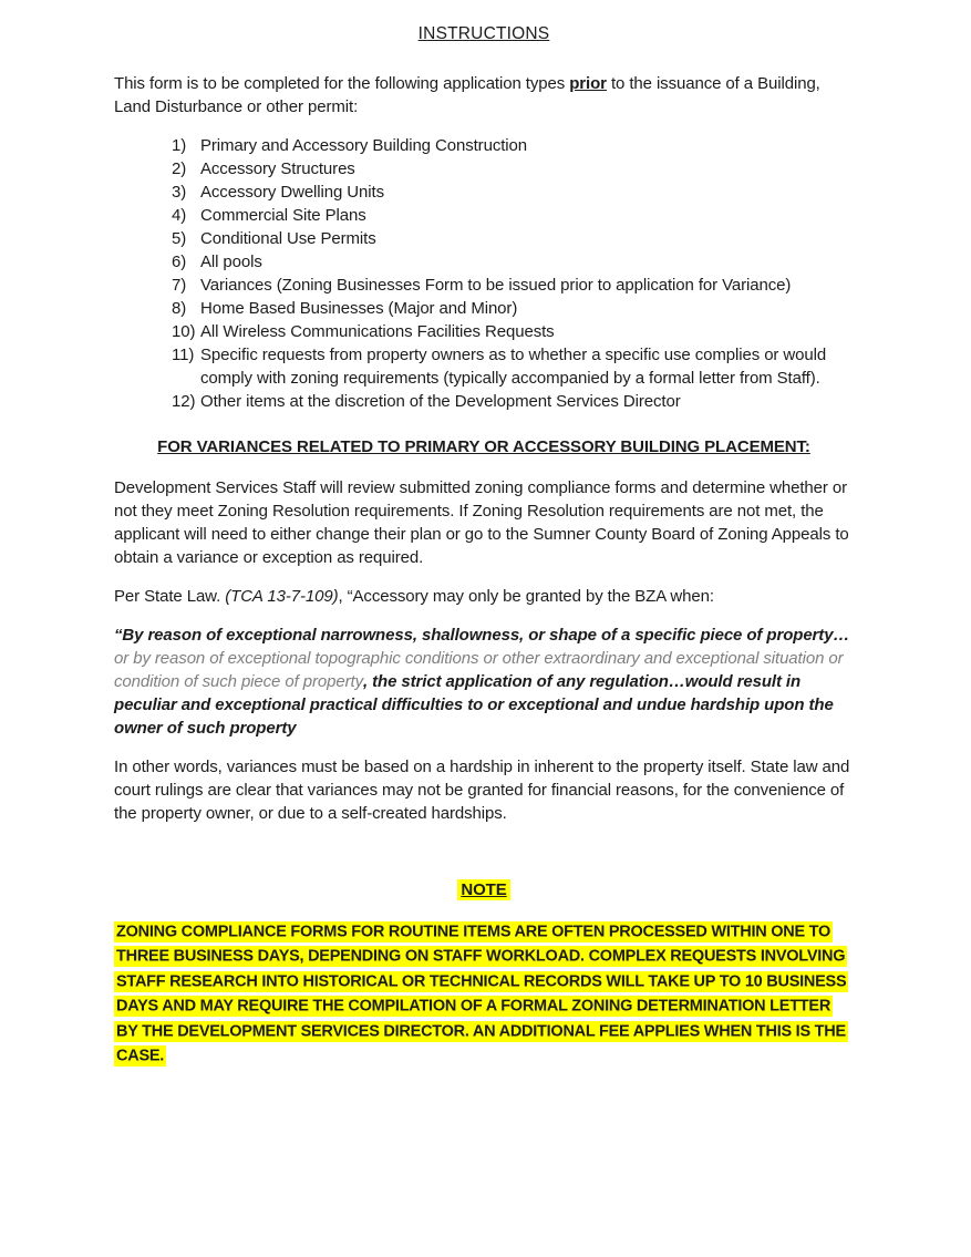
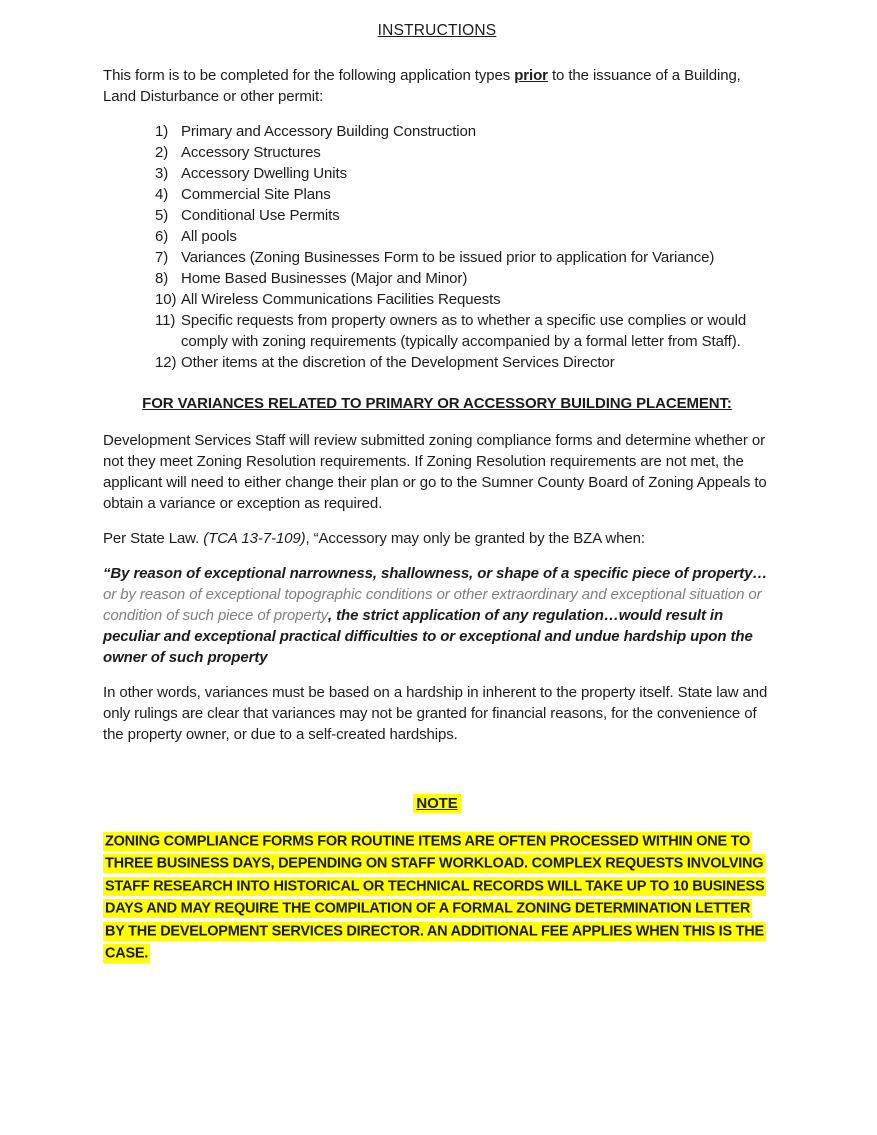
  INSTRUCTIONS
  This form is to be completed for the following application types prior to the issuance of a Building, Land Disturbance or other permit:
  1)
  Primary and Accessory Building Construction
  2)
  Accessory Structures
  3)
  Accessory Dwelling Units
  4)
  Commercial Site Plans
  5)
  Conditional Use Permits
  6)
  All pools
  7)
  Variances (Zoning Businesses Form to be issued prior to application for Variance)
  8)
  Home Based Businesses (Major and Minor)
  10)
  All Wireless Communications Facilities Requests
  11)
  Specific requests from property owners as to whether a specific use complies or would comply with zoning requirements (typically accompanied by a formal letter from Staff).
  12)
  Other items at the discretion of the Development Services Director
  FOR VARIANCES RELATED TO PRIMARY OR ACCESSORY BUILDING PLACEMENT:
  Development Services Staff will review submitted zoning compliance forms and determine whether or not they meet Zoning Resolution requirements. If Zoning Resolution requirements are not met, the applicant will need to either change their plan or go to the Sumner County Board of Zoning Appeals to obtain a variance or exception as required.
  Per State Law. (TCA 13-7-109), “Accessory may only be granted by the BZA when:
  “By reason of exceptional narrowness, shallowness, or shape of a specific piece of property…or by reason of exceptional topographic conditions or other extraordinary and exceptional situation or condition of such piece of property, the strict application of any regulation…would result in peculiar and exceptional practical difficulties to or exceptional and undue hardship upon the owner of such property
- In other words, variances must be based on a hardship in inherent to the property itself. State law and court rulings are clear that variances may not be granted for financial reasons, for the convenience of the property owner, or due to a self-created hardships.
+ In other words, variances must be based on a hardship in inherent to the property itself. State law and only rulings are clear that variances may not be granted for financial reasons, for the convenience of the property owner, or due to a self-created hardships.
  NOTE
  ZONING COMPLIANCE FORMS FOR ROUTINE ITEMS ARE OFTEN PROCESSED WITHIN ONE TO THREE BUSINESS DAYS, DEPENDING ON STAFF WORKLOAD. COMPLEX REQUESTS INVOLVING STAFF RESEARCH INTO HISTORICAL OR TECHNICAL RECORDS WILL TAKE UP TO 10 BUSINESS DAYS AND MAY REQUIRE THE COMPILATION OF A FORMAL ZONING DETERMINATION LETTER BY THE DEVELOPMENT SERVICES DIRECTOR. AN ADDITIONAL FEE APPLIES WHEN THIS IS THE CASE.
